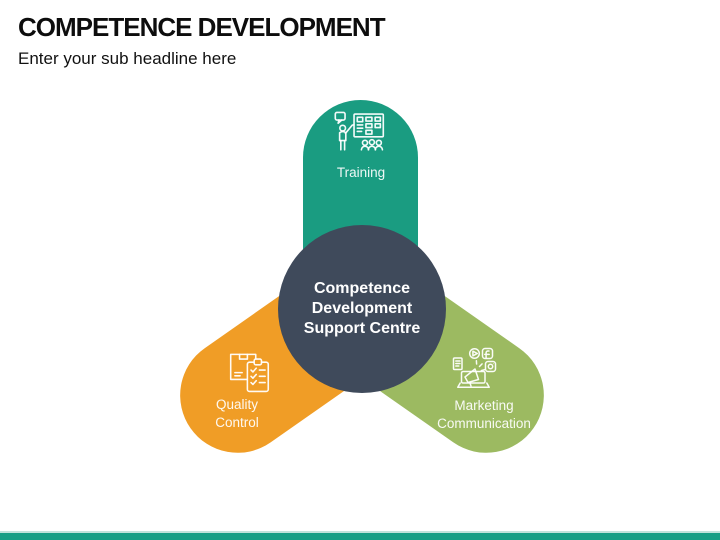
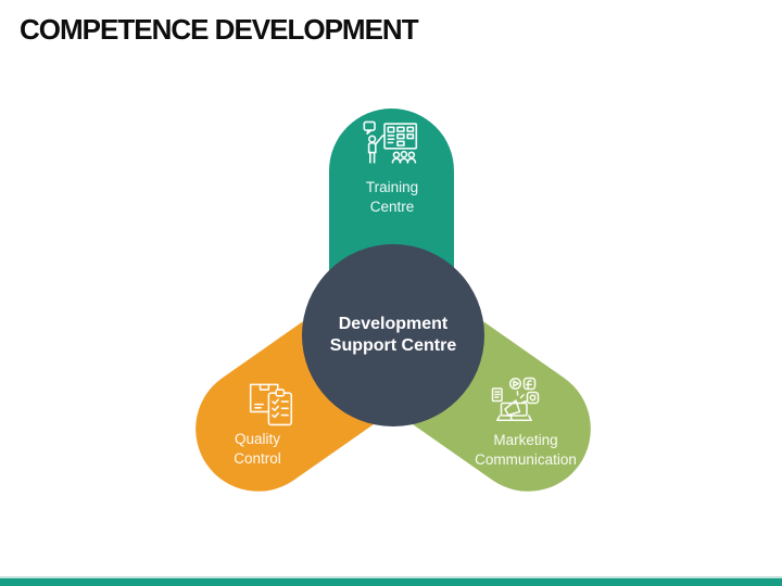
  COMPETENCE DEVELOPMENT
- Enter your sub headline here
- Competence
  Development
  Support Centre
  Training
+ Centre
  Quality
  Control
  Marketing
  Communication
